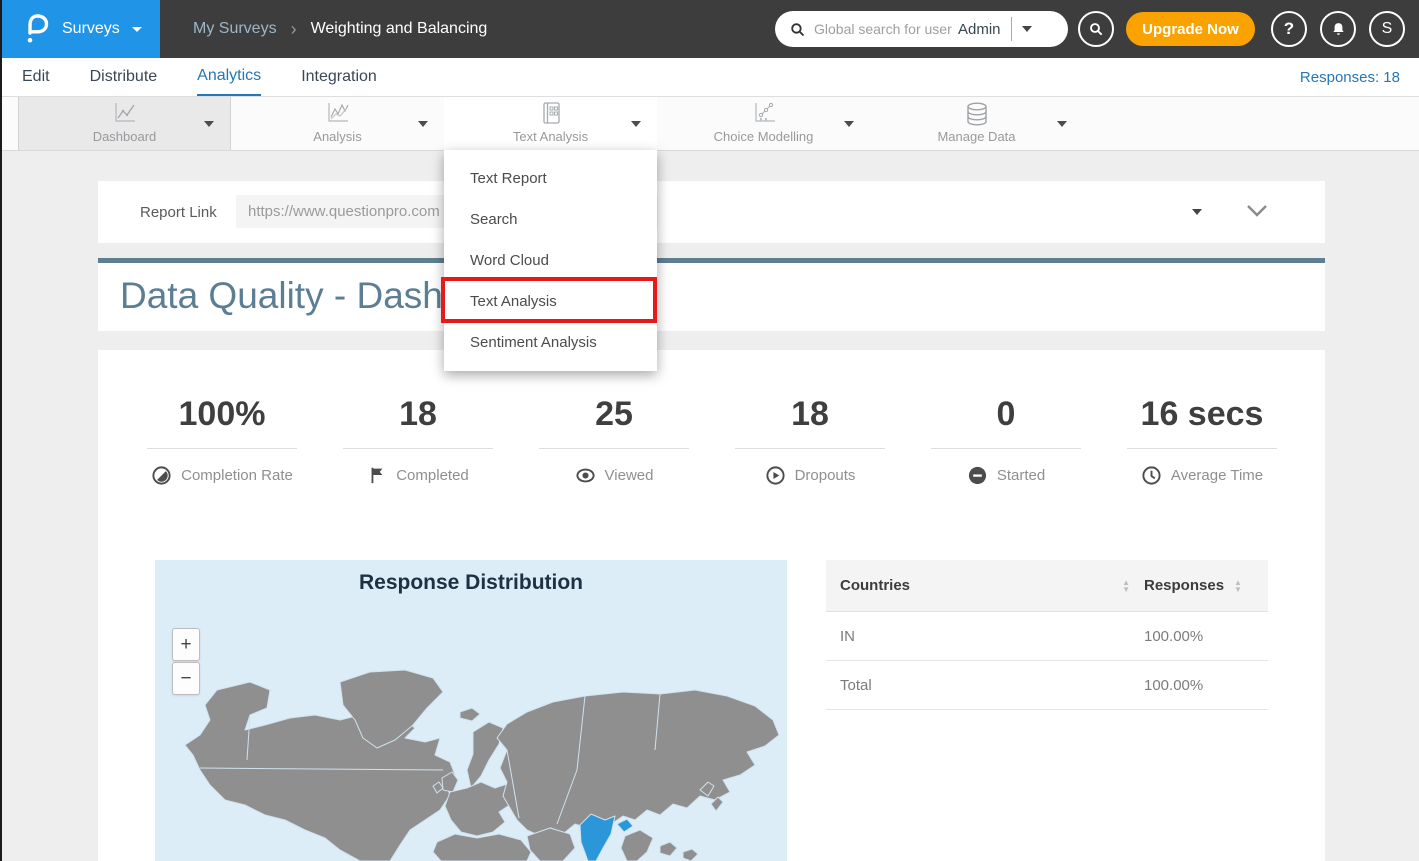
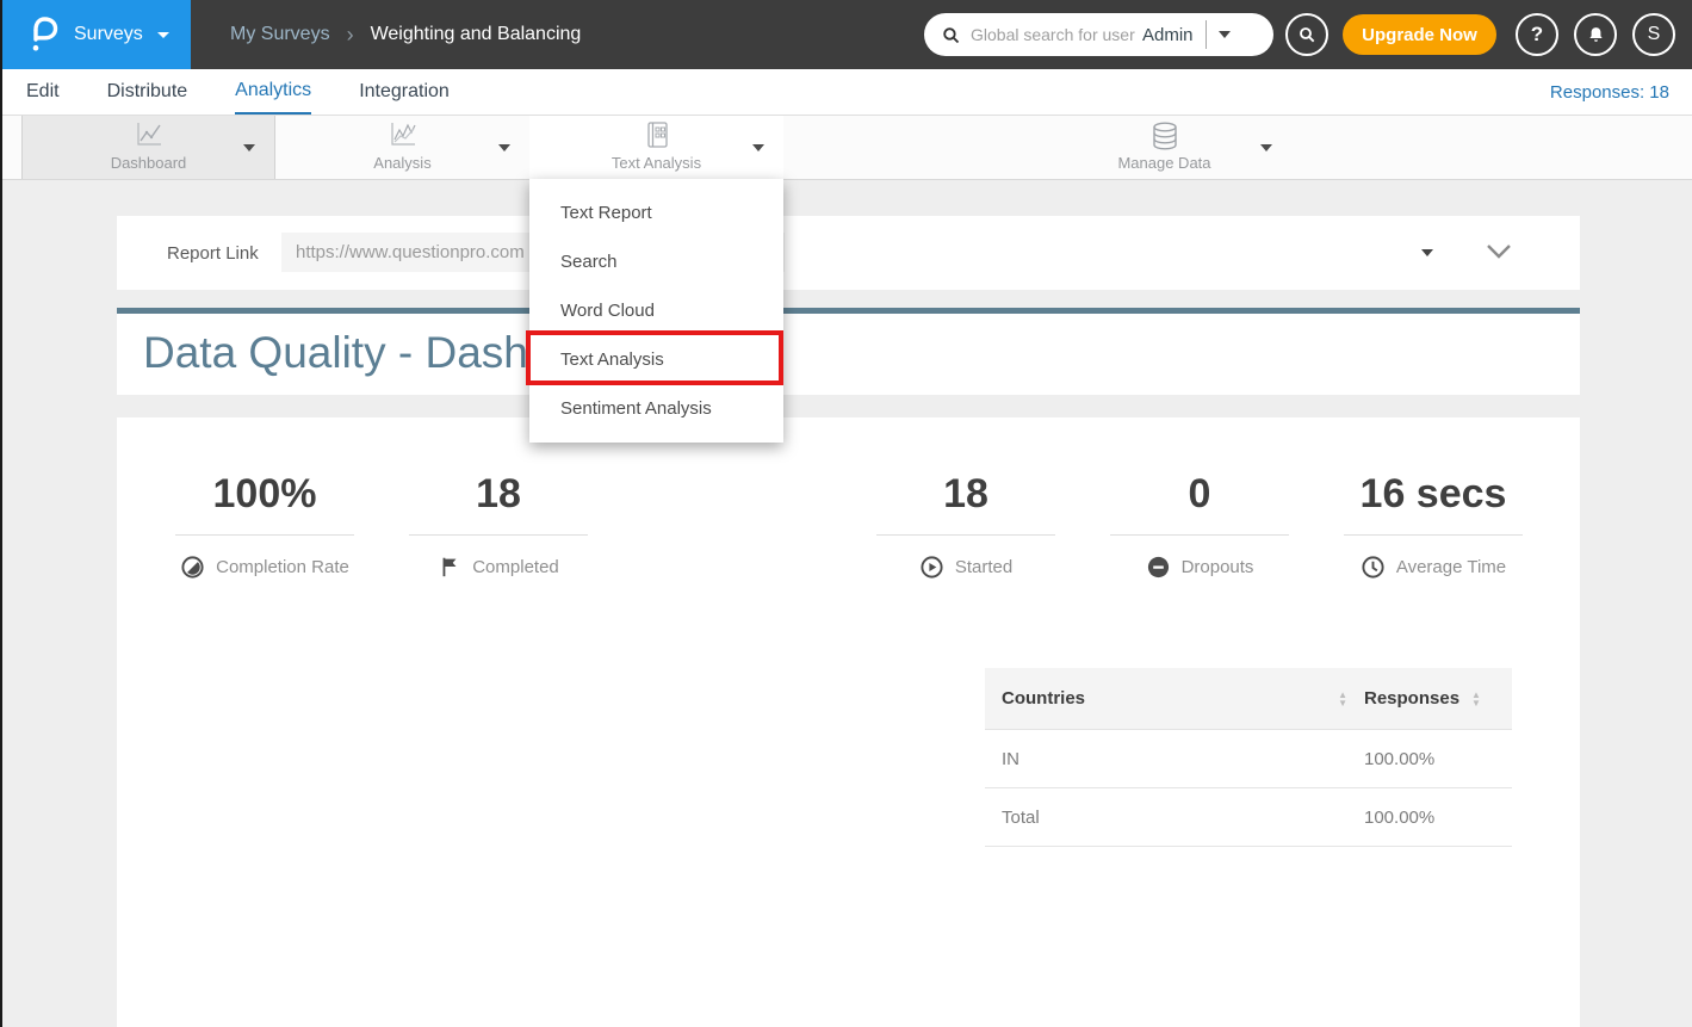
  Surveys
  My Surveys
  ›
  Weighting and Balancing
  Global search for user
  Admin
  Upgrade Now
  ?
  S
  Edit
  Distribute
  Analytics
  Integration
  Responses: 18
  Dashboard
  Analysis
  Text Analysis
- Choice Modelling
  Manage Data
  Report Link
  https://www.questionpro.com
  Data Quality - Dash
  100%
  Completion Rate
  18
  Completed
- 25
- Viewed
  18
- Dropouts
+ Started
  0
- Started
+ Dropouts
  16 secs
  Average Time
- Response Distribution
- +
- −
  Countries
  ▲
  ▼
  Responses
  ▲
  ▼
  IN
  100.00%
  Total
  100.00%
  Text Report
  Search
  Word Cloud
  Text Analysis
  Sentiment Analysis
